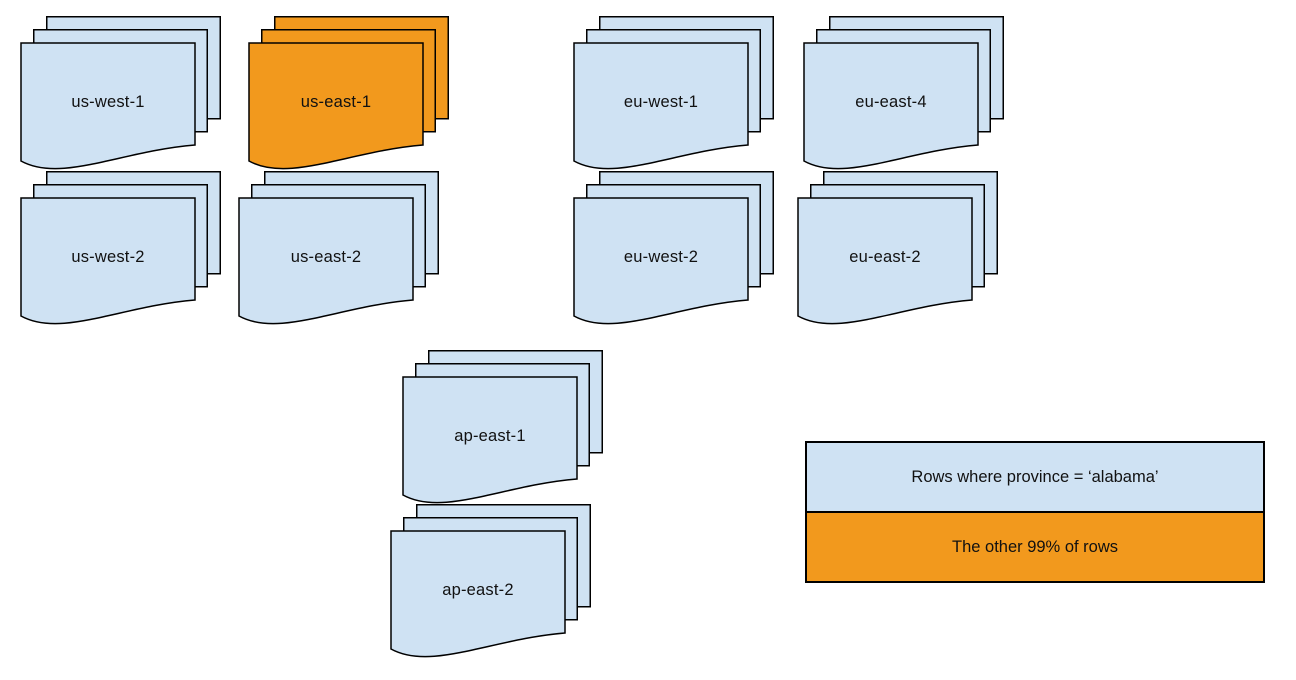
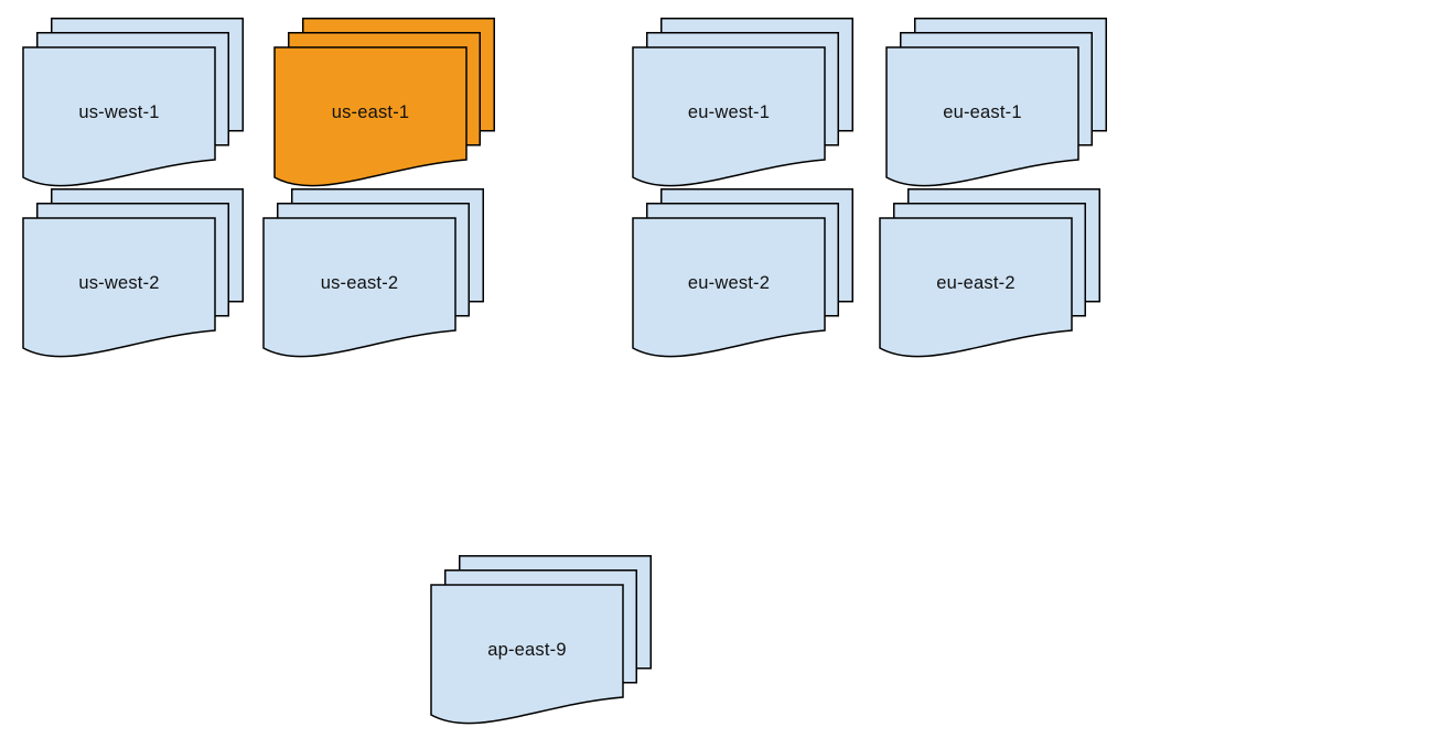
  us-west-1
  us-east-1
  eu-west-1
- eu-east-4
+ eu-east-1
  us-west-2
  us-east-2
  eu-west-2
  eu-east-2
- ap-east-1
- ap-east-2
+ ap-east-9
- Rows where province = ‘alabama’
- The other 99% of rows
